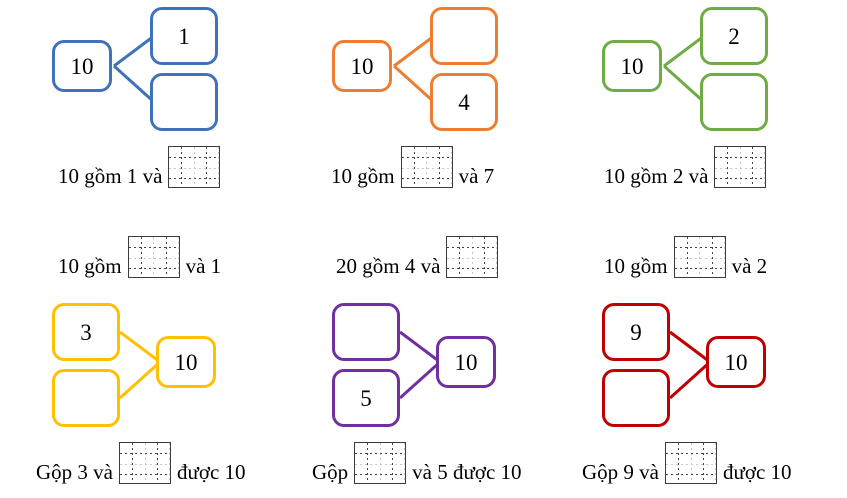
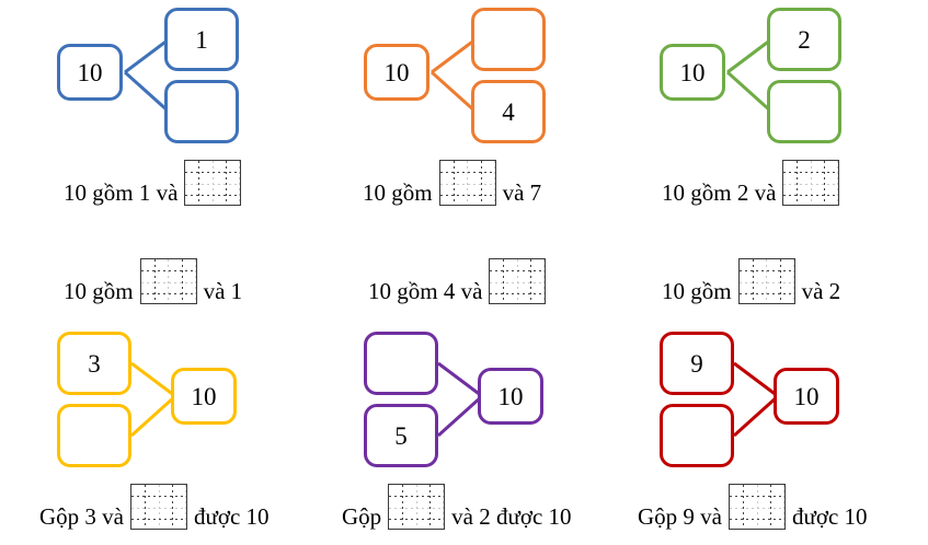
  10
  1
  10 gồm 1 và
  10
  4
  10 gồm
  và 7
  10
  2
  10 gồm 2 và
  10 gồm
  và 1
- 20 gồm 4 và
+ 10 gồm 4 và
  10 gồm
  và 2
  3
  10
  Gộp 3 và
  được 10
  5
  10
  Gộp
- và 5 được 10
+ và 2 được 10
  9
  10
  Gộp 9 và
  được 10
